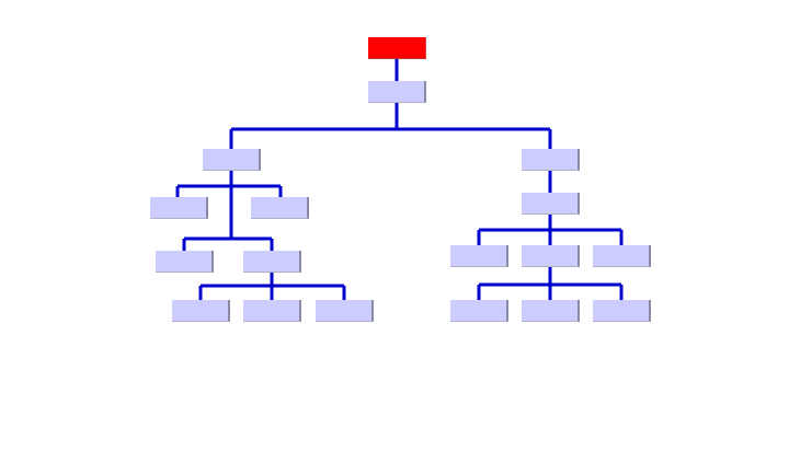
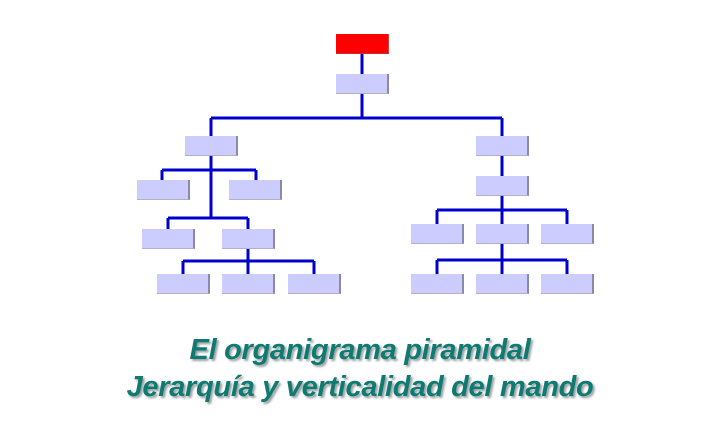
+ El organigrama piramidal
+ Jerarquía y verticalidad del mando
